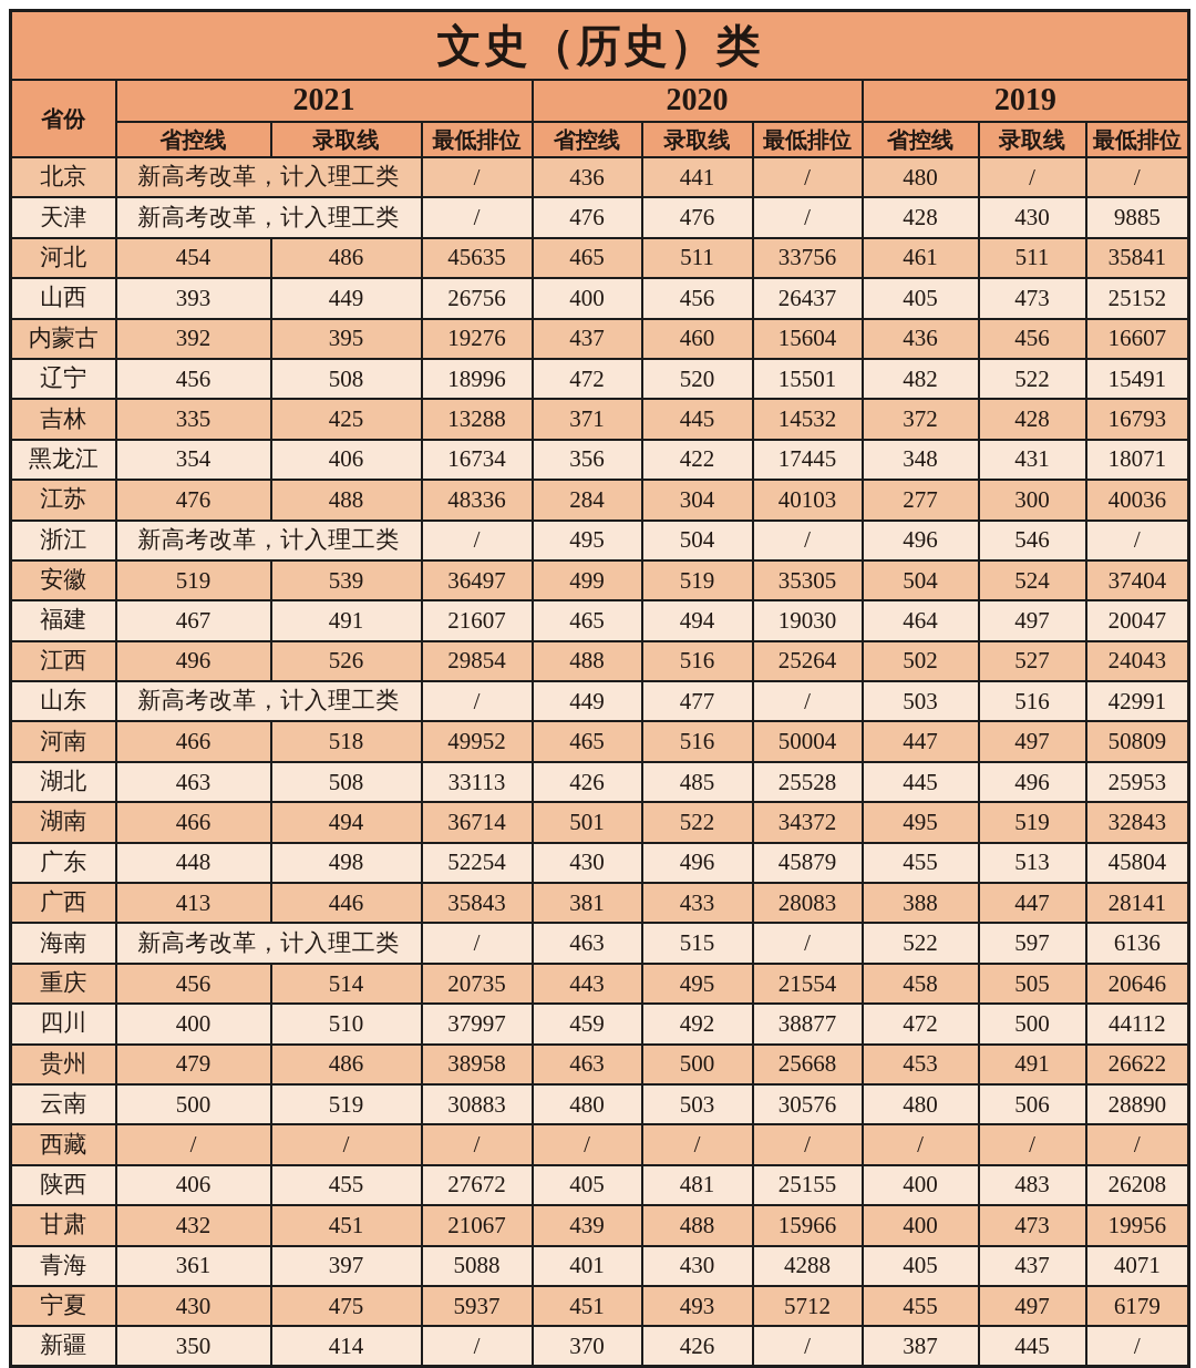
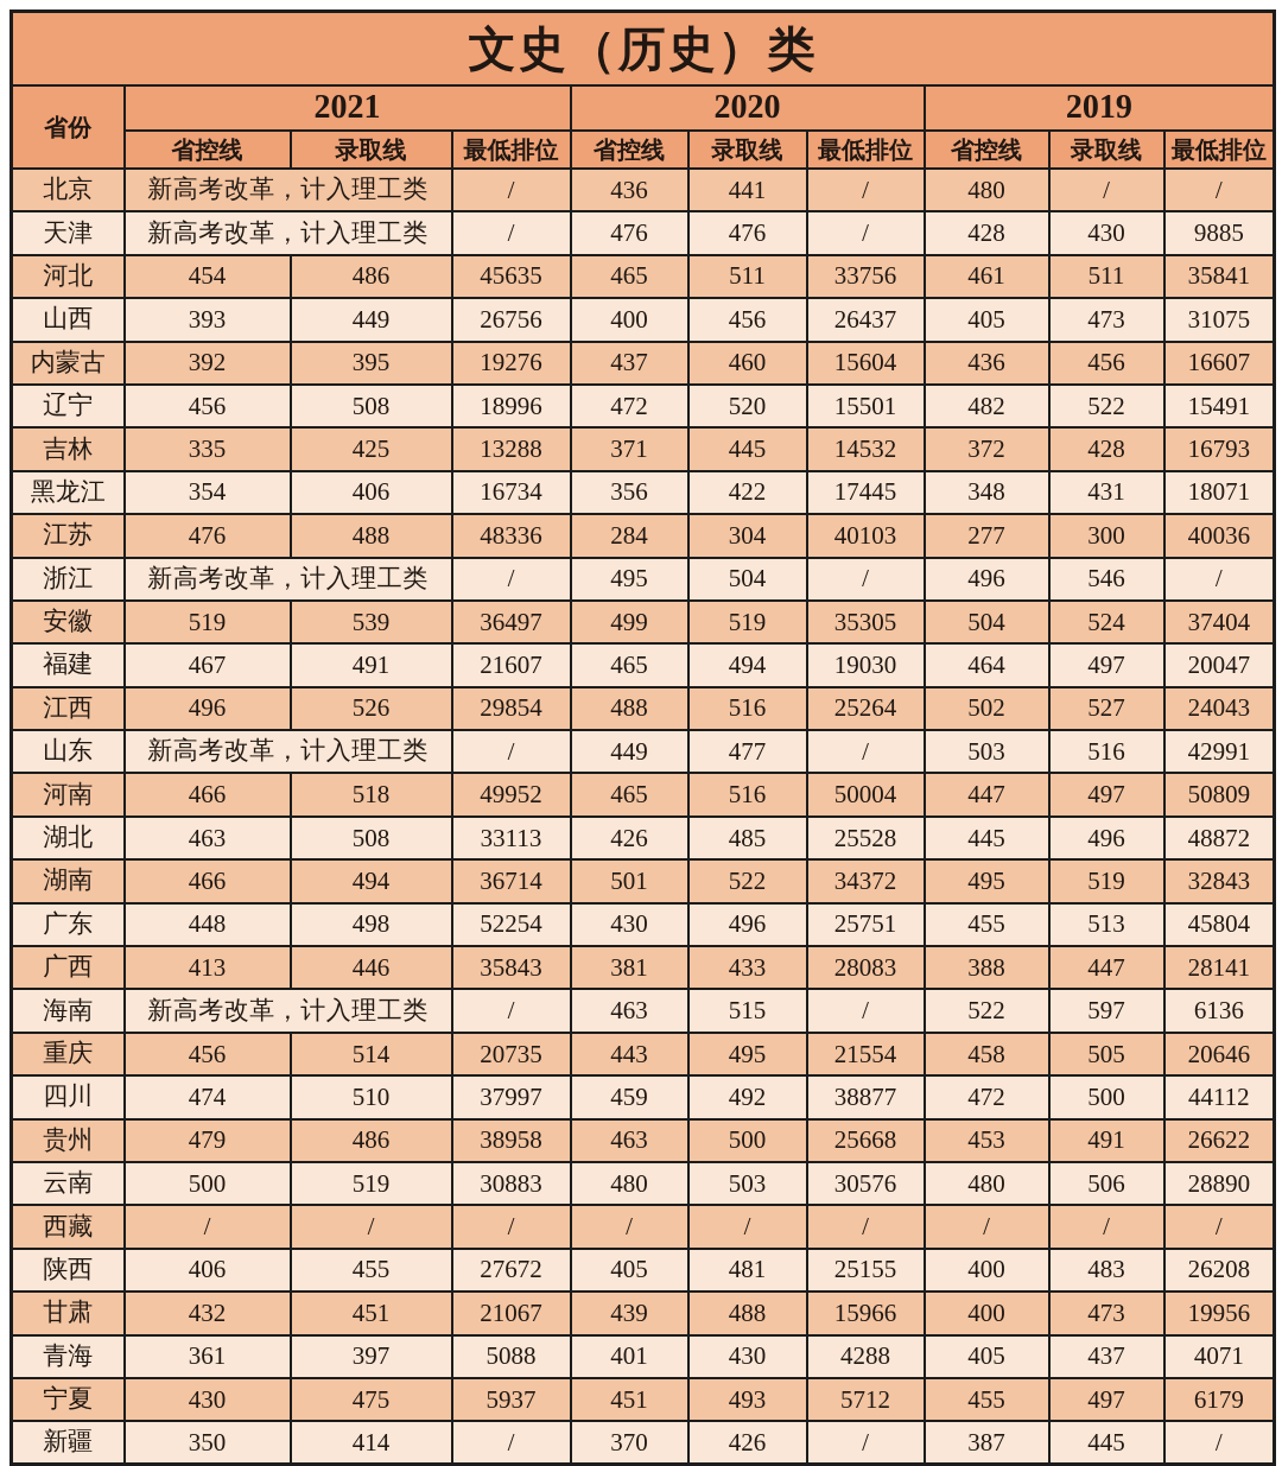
  文史（历史）类
  省份	2021	2020	2019
  省控线	录取线	最低排位	省控线	录取线	最低排位	省控线	录取线	最低排位
  北京	新高考改革，计入理工类	/	436	441	/	480	/	/
  天津	新高考改革，计入理工类	/	476	476	/	428	430	9885
  河北	454	486	45635	465	511	33756	461	511	35841
- 山西	393	449	26756	400	456	26437	405	473	25152
+ 山西	393	449	26756	400	456	26437	405	473	31075
  内蒙古	392	395	19276	437	460	15604	436	456	16607
  辽宁	456	508	18996	472	520	15501	482	522	15491
  吉林	335	425	13288	371	445	14532	372	428	16793
  黑龙江	354	406	16734	356	422	17445	348	431	18071
  江苏	476	488	48336	284	304	40103	277	300	40036
  浙江	新高考改革，计入理工类	/	495	504	/	496	546	/
  安徽	519	539	36497	499	519	35305	504	524	37404
  福建	467	491	21607	465	494	19030	464	497	20047
  江西	496	526	29854	488	516	25264	502	527	24043
  山东	新高考改革，计入理工类	/	449	477	/	503	516	42991
  河南	466	518	49952	465	516	50004	447	497	50809
- 湖北	463	508	33113	426	485	25528	445	496	25953
+ 湖北	463	508	33113	426	485	25528	445	496	48872
  湖南	466	494	36714	501	522	34372	495	519	32843
- 广东	448	498	52254	430	496	45879	455	513	45804
+ 广东	448	498	52254	430	496	25751	455	513	45804
  广西	413	446	35843	381	433	28083	388	447	28141
  海南	新高考改革，计入理工类	/	463	515	/	522	597	6136
  重庆	456	514	20735	443	495	21554	458	505	20646
- 四川	400	510	37997	459	492	38877	472	500	44112
+ 四川	474	510	37997	459	492	38877	472	500	44112
  贵州	479	486	38958	463	500	25668	453	491	26622
  云南	500	519	30883	480	503	30576	480	506	28890
  西藏	/	/	/	/	/	/	/	/	/
  陕西	406	455	27672	405	481	25155	400	483	26208
  甘肃	432	451	21067	439	488	15966	400	473	19956
  青海	361	397	5088	401	430	4288	405	437	4071
  宁夏	430	475	5937	451	493	5712	455	497	6179
  新疆	350	414	/	370	426	/	387	445	/
